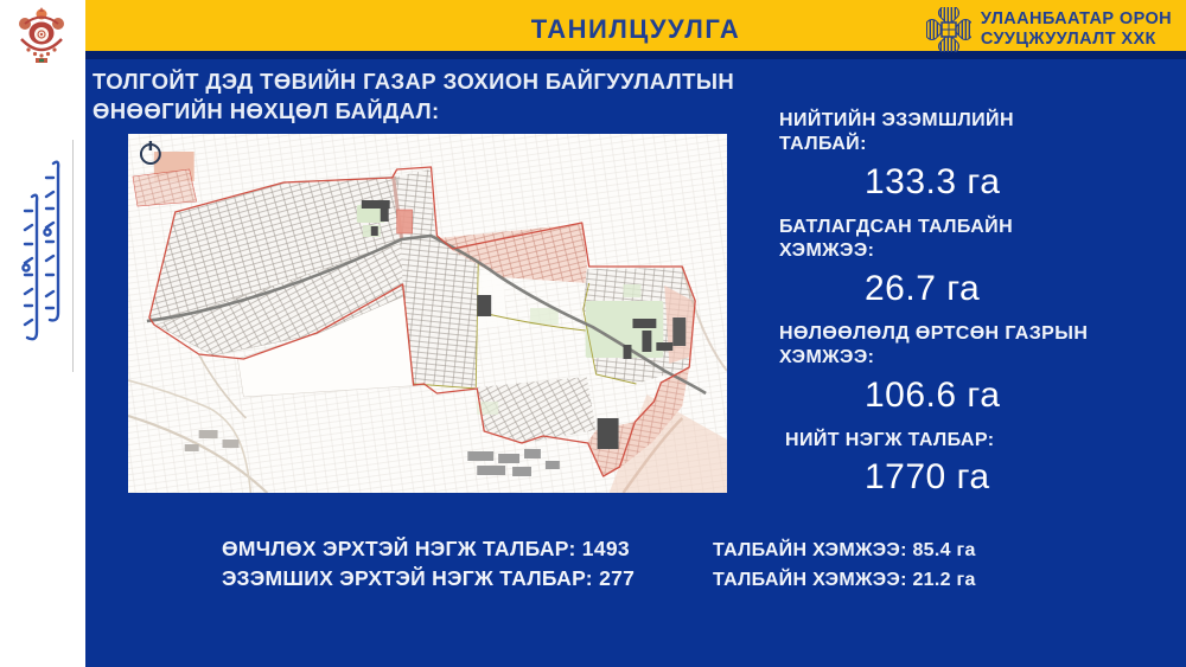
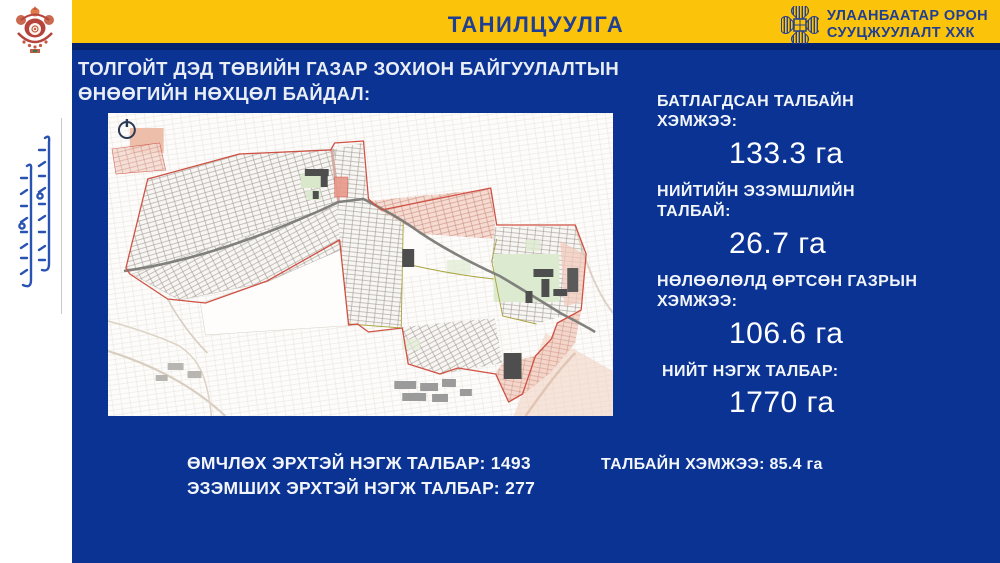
  ТАНИЛЦУУЛГА
  УЛААНБААТАР ОРОН
  СУУЦЖУУЛАЛТ ХХК
  ТОЛГОЙТ ДЭД ТӨВИЙН ГАЗАР ЗОХИОН БАЙГУУЛАЛТЫН
  ӨНӨӨГИЙН НӨХЦӨЛ БАЙДАЛ:
- НИЙТИЙН ЭЗЭМШЛИЙН ТАЛБАЙ:
+ БАТЛАГДСАН ТАЛБАЙН ХЭМЖЭЭ:
  133.3 га
- БАТЛАГДСАН ТАЛБАЙН ХЭМЖЭЭ:
+ НИЙТИЙН ЭЗЭМШЛИЙН ТАЛБАЙ:
  26.7 га
  НӨЛӨӨЛӨЛД ӨРТСӨН ГАЗРЫН ХЭМЖЭЭ:
  106.6 га
  НИЙТ НЭГЖ ТАЛБАР:
  1770 га
  ӨМЧЛӨХ ЭРХТЭЙ НЭГЖ ТАЛБАР: 1493
  ЭЗЭМШИХ ЭРХТЭЙ НЭГЖ ТАЛБАР: 277
  ТАЛБАЙН ХЭМЖЭЭ: 85.4 га
- ТАЛБАЙН ХЭМЖЭЭ: 21.2 га
